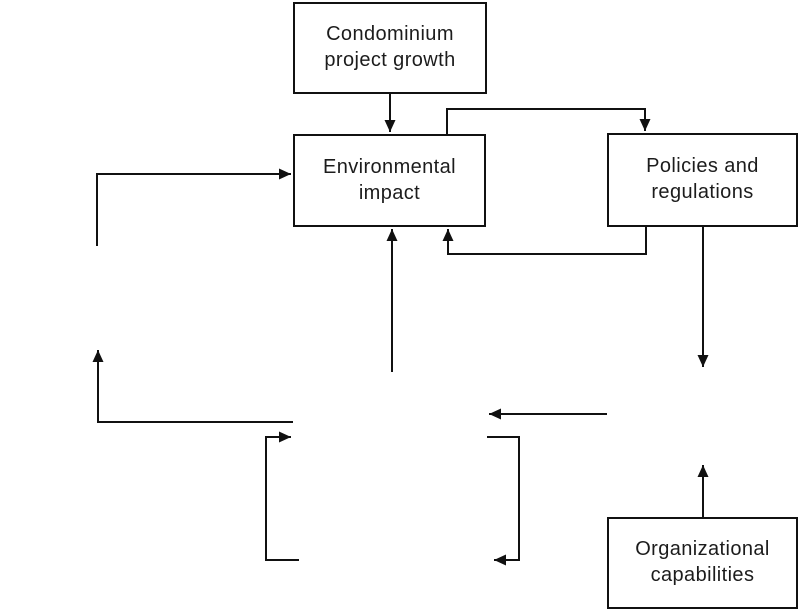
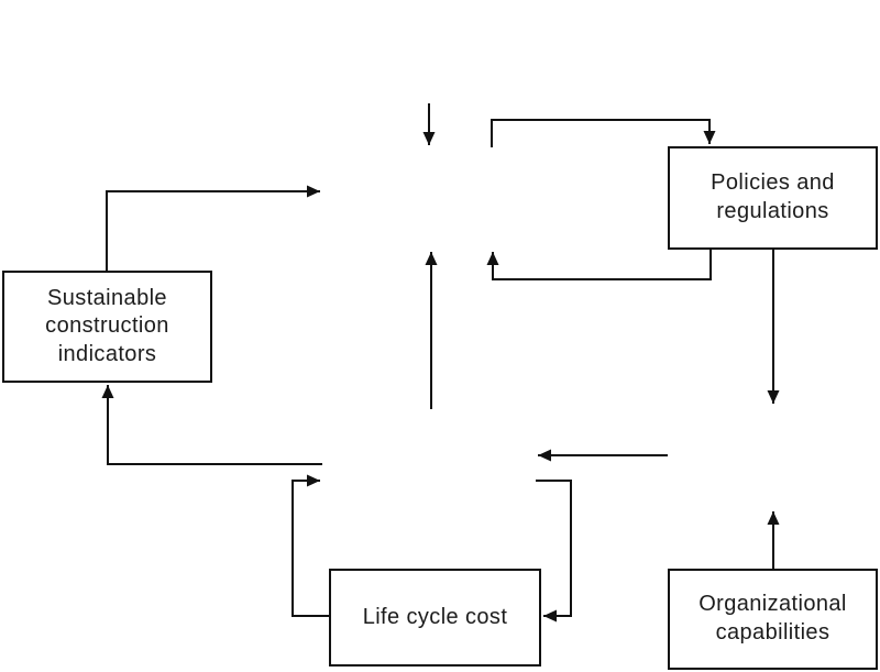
- Condominium
- project growth
- Environmental
- impact
  Policies and
  regulations
+ Sustainable
+ construction
+ indicators
+ Life cycle cost
  Organizational
  capabilities
